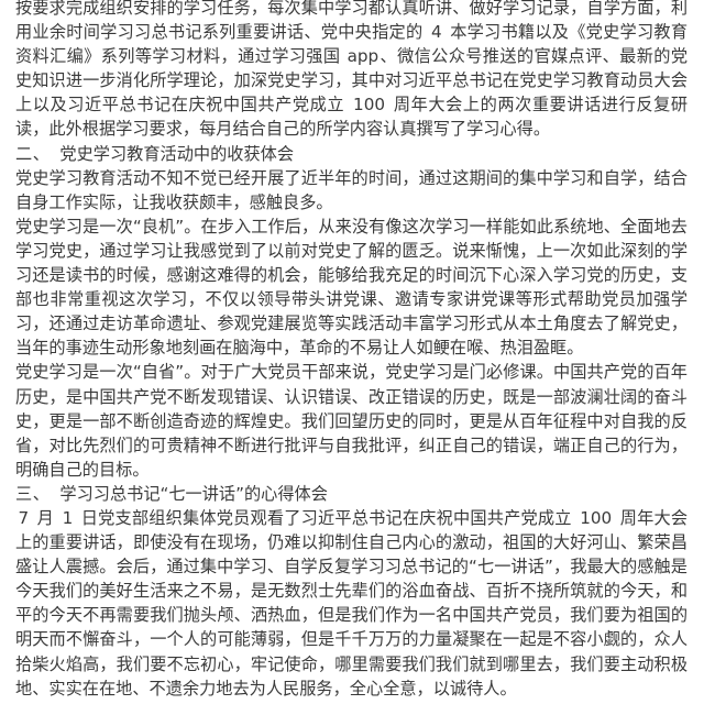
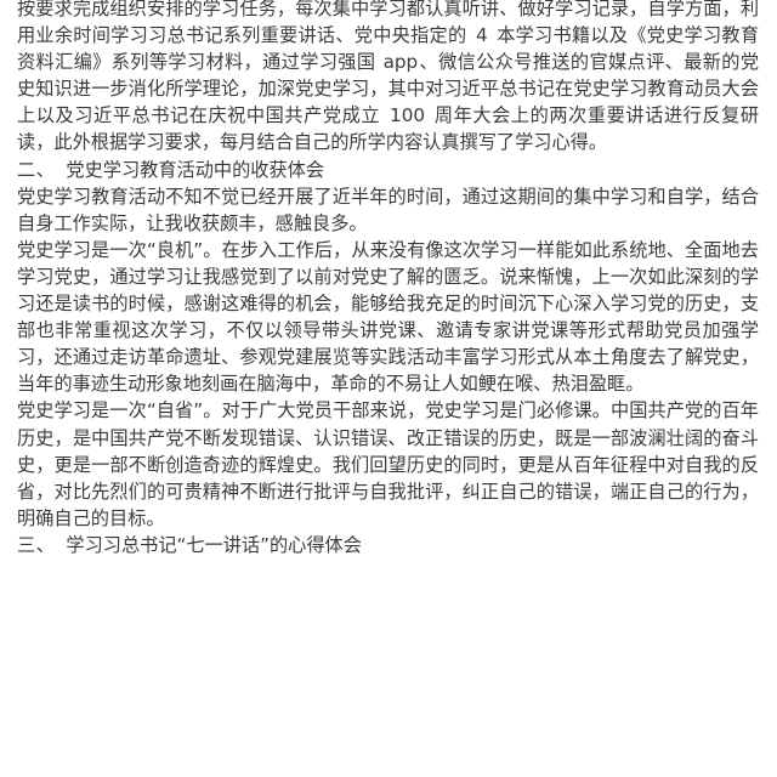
  按要求完成组织安排的学习任务，每次集中学习都认真听讲、做好学习记录，自学方面，利用业余时间学习习总书记系列重要讲话、党中央指定的 4 本学习书籍以及《党史学习教育资料汇编》系列等学习材料，通过学习强国 app、微信公众号推送的官媒点评、最新的党史知识进一步消化所学理论，加深党史学习，其中对习近平总书记在党史学习教育动员大会上以及习近平总书记在庆祝中国共产党成立 100 周年大会上的两次重要讲话进行反复研读，此外根据学习要求，每月结合自己的所学内容认真撰写了学习心得。
  二、 党史学习教育活动中的收获体会
  党史学习教育活动不知不觉已经开展了近半年的时间，通过这期间的集中学习和自学，结合自身工作实际，让我收获颇丰，感触良多。
  党史学习是一次“良机”。在步入工作后，从来没有像这次学习一样能如此系统地、全面地去学习党史，通过学习让我感觉到了以前对党史了解的匮乏。说来惭愧，上一次如此深刻的学习还是读书的时候，感谢这难得的机会，能够给我充足的时间沉下心深入学习党的历史，支部也非常重视这次学习，不仅以领导带头讲党课、邀请专家讲党课等形式帮助党员加强学习，还通过走访革命遗址、参观党建展览等实践活动丰富学习形式从本土角度去了解党史，当年的事迹生动形象地刻画在脑海中，革命的不易让人如鲠在喉、热泪盈眶。
  党史学习是一次“自省”。对于广大党员干部来说，党史学习是门必修课。中国共产党的百年历史，是中国共产党不断发现错误、认识错误、改正错误的历史，既是一部波澜壮阔的奋斗史，更是一部不断创造奇迹的辉煌史。我们回望历史的同时，更是从百年征程中对自我的反省，对比先烈们的可贵精神不断进行批评与自我批评，纠正自己的错误，端正自己的行为，明确自己的目标。
  三、 学习习总书记“七一讲话”的心得体会
- 7 月 1 日党支部组织集体党员观看了习近平总书记在庆祝中国共产党成立 100 周年大会上的重要讲话，即使没有在现场，仍难以抑制住自己内心的激动，祖国的大好河山、繁荣昌盛让人震撼。会后，通过集中学习、自学反复学习习总书记的“七一讲话”，我最大的感触是今天我们的美好生活来之不易，是无数烈士先辈们的浴血奋战、百折不挠所筑就的今天，和平的今天不再需要我们抛头颅、洒热血，但是我们作为一名中国共产党员，我们要为祖国的明天而不懈奋斗，一个人的可能薄弱，但是千千万万的力量凝聚在一起是不容小觑的，众人拾柴火焰高，我们要不忘初心，牢记使命，哪里需要我们我们就到哪里去，我们要主动积极地、实实在在地、不遗余力地去为人民服务，全心全意，以诚待人。
